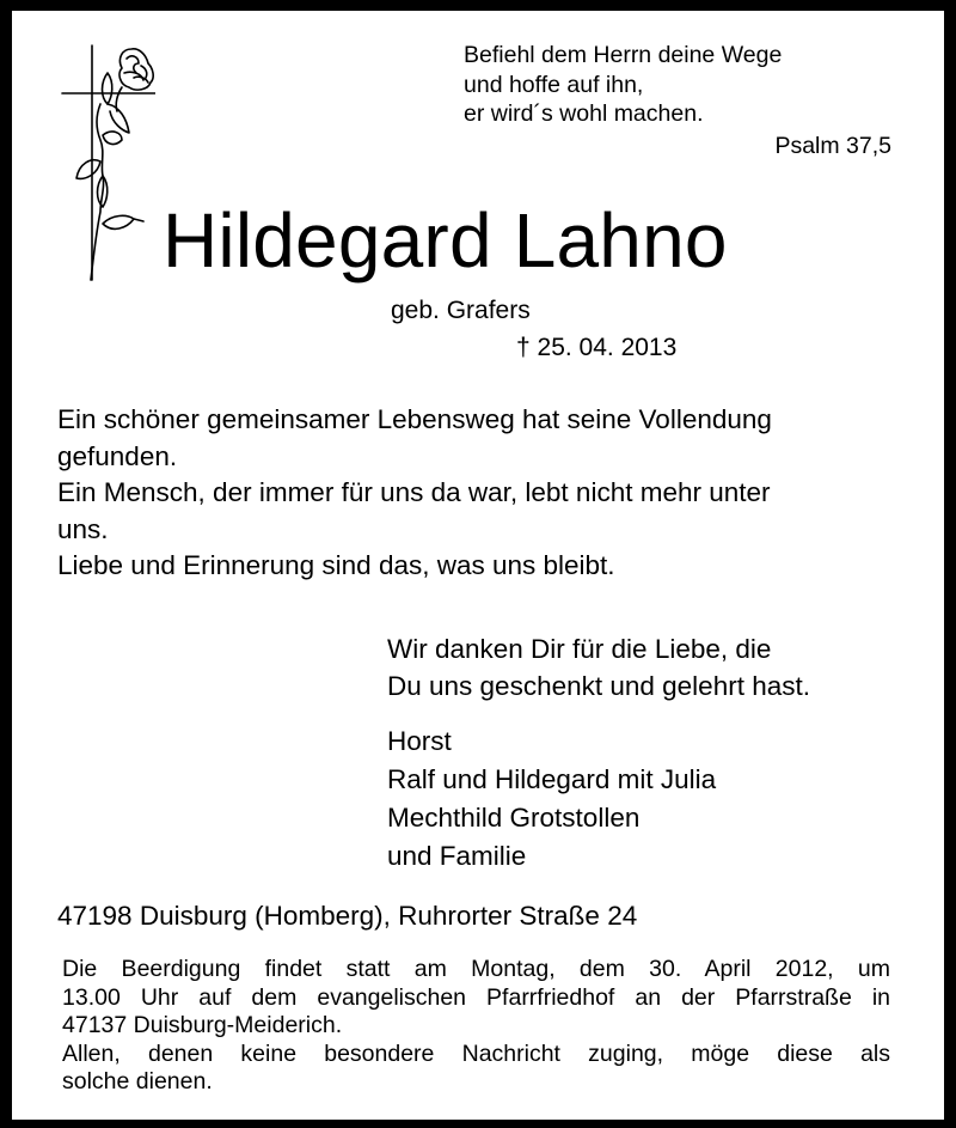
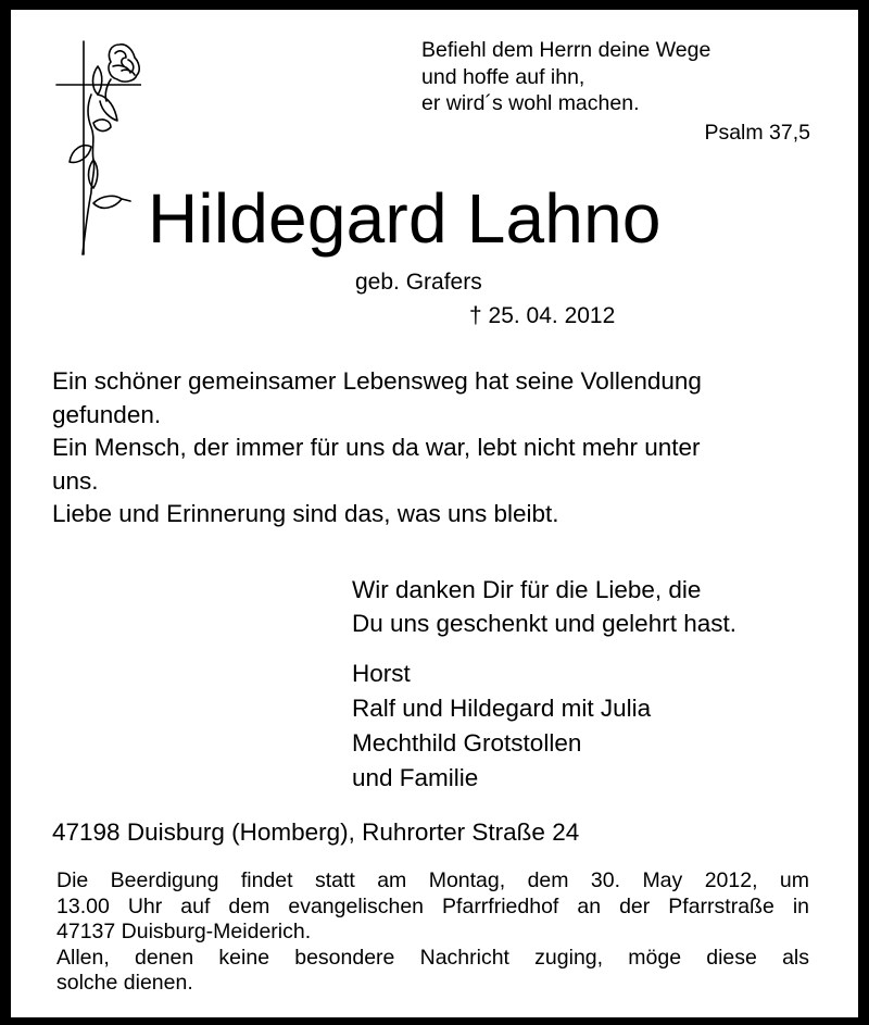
  Befiehl dem Herrn deine Wege
  und hoffe auf ihn,
  er wird´s wohl machen.
  Psalm 37,5
  Hildegard Lahno
  geb. Grafers
- † 25. 04. 2013
+ † 25. 04. 2012
  Ein schöner gemeinsamer Lebensweg hat seine Vollendung
  gefunden.
  Ein Mensch, der immer für uns da war, lebt nicht mehr unter
  uns.
  Liebe und Erinnerung sind das, was uns bleibt.
  Wir danken Dir für die Liebe, die
  Du uns geschenkt und gelehrt hast.
  Horst
  Ralf und Hildegard mit Julia
  Mechthild Grotstollen
  und Familie
  47198 Duisburg (Homberg), Ruhrorter Straße 24
- Die Beerdigung findet statt am Montag, dem 30. April 2012, um
+ Die Beerdigung findet statt am Montag, dem 30. May 2012, um
  13.00 Uhr auf dem evangelischen Pfarrfriedhof an der Pfarrstraße in
  47137 Duisburg-Meiderich.
  Allen, denen keine besondere Nachricht zuging, möge diese als
  solche dienen.
